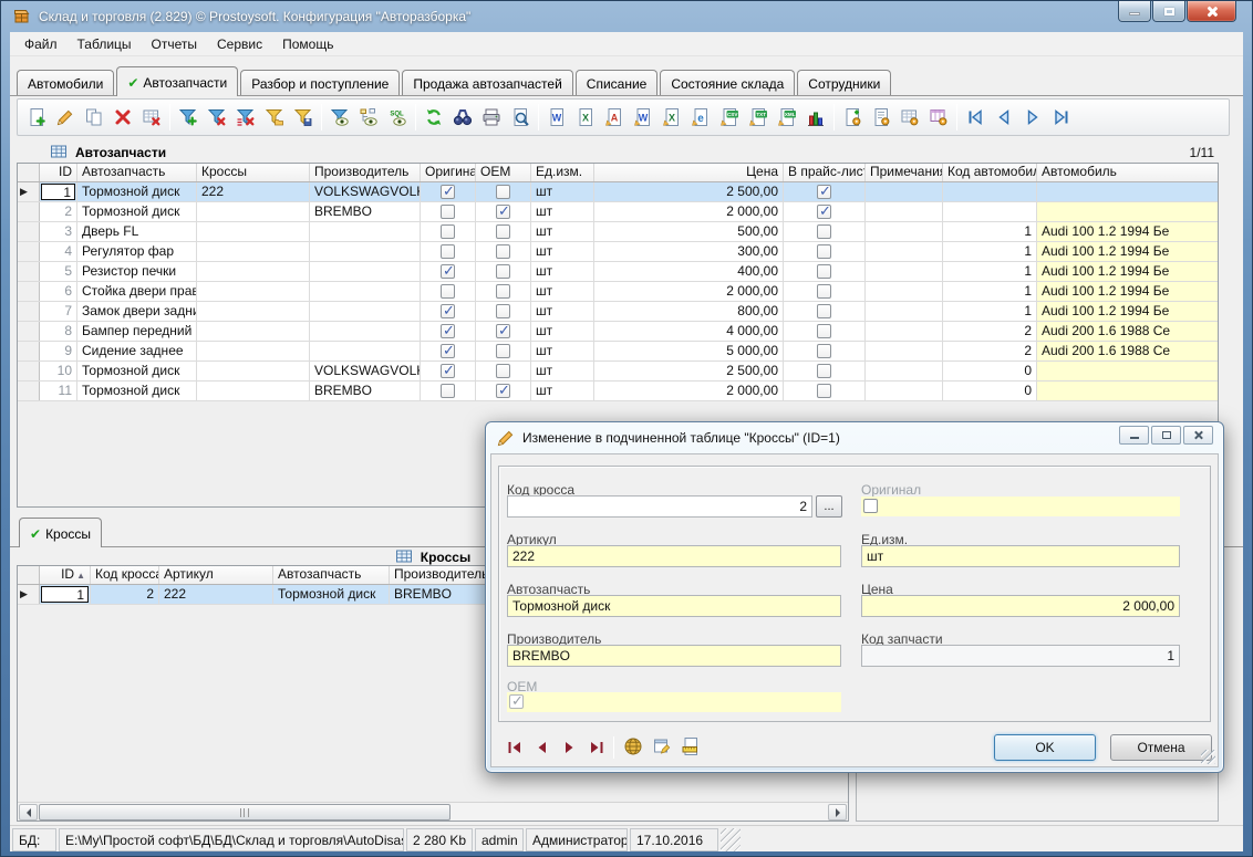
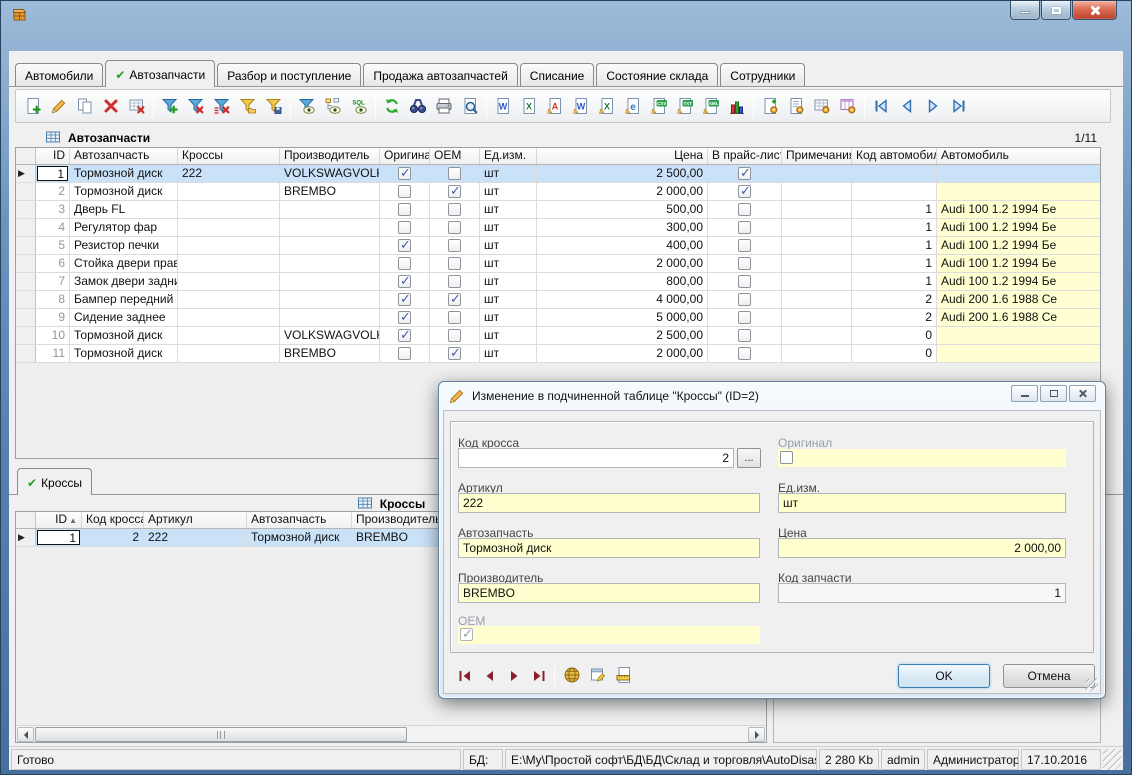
- Склад и торговля (2.829) © Prostoysoft. Конфигурация "Авторазборка"
- Файл
- Таблицы
- Отчеты
- Сервис
- Помощь
  Автомобили
  ✔
  Автозапчасти
  Разбор и поступление
  Продажа автозапчастей
  Списание
  Состояние склада
  Сотрудники
  W
  X
  A
  W
  X
  e
  Автозапчасти
  1/11
  ID
  Автозапчасть
  Кроссы
  Производитель
  Оригина
  OEM
  Ед.изм.
  Цена
  В прайс-лис
  Примечани
  Код автомоби
  Автомобиль
  ▶
  1
  Тормозной диск
  222
  VOLKSWAGVOL
  шт
  2 500,00
  2
  Тормозной диск
  BREMBO
  шт
  2 000,00
  3
  Дверь FL
  шт
  500,00
  1
  Audi 100 1.2 1994 Бе
  4
  Регулятор фар
  шт
  300,00
  1
  Audi 100 1.2 1994 Бе
  5
  Резистор печки
  шт
  400,00
  1
  Audi 100 1.2 1994 Бе
  6
  Стойка двери прав
  шт
  2 000,00
  1
  Audi 100 1.2 1994 Бе
  7
  Замок двери задни
  шт
  800,00
  1
  Audi 100 1.2 1994 Бе
  8
  Бампер передний
  шт
  4 000,00
  2
  Audi 200 1.6 1988 Се
  9
  Сидение заднее
  шт
  5 000,00
  2
  Audi 200 1.6 1988 Се
  10
  Тормозной диск
  VOLKSWAGVOL
  шт
  2 500,00
  0
  11
  Тормозной диск
  BREMBO
  шт
  2 000,00
  0
  ✔
  Кроссы
  Кроссы
  ID ▲
  Код кросс
  Артикул
  Автозапчасть
  Производител
  ▶
  1
  2
  222
  Тормозной диск
  BREMBO
+ Готово
  БД:
  E:\My\Простой софт\БД\БД\Склад и торговля\AutoDisa
  2 280 Kb
  admin
  Администратор
  17.10.2016
- Изменение в подчиненной таблице "Кроссы" (ID=1)
+ Изменение в подчиненной таблице "Кроссы" (ID=2)
  Код кросса
  2
  ...
  Оригинал
  Артикул
  222
  Ед.изм.
  шт
  Автозапчасть
  Тормозной диск
  Цена
  2 000,00
  Производитель
  BREMBO
  Код запчасти
  1
  OEM
  OK
  Отмена
